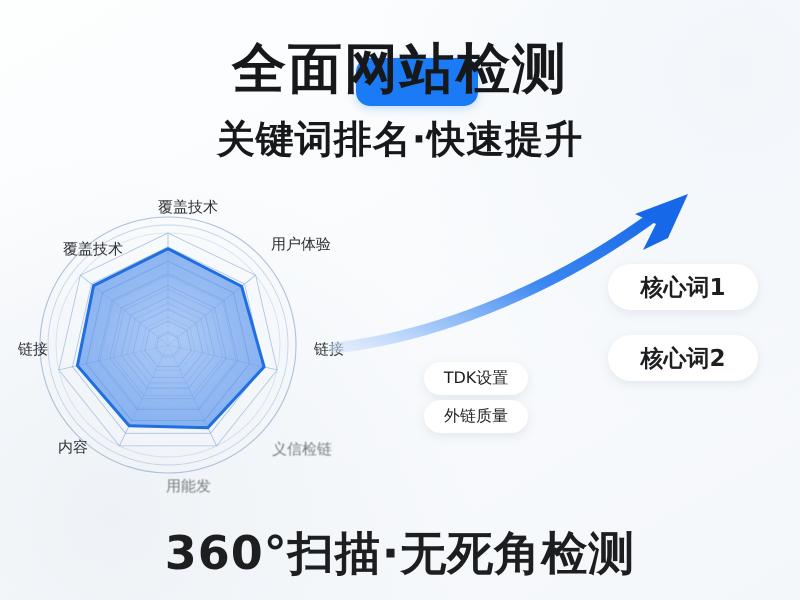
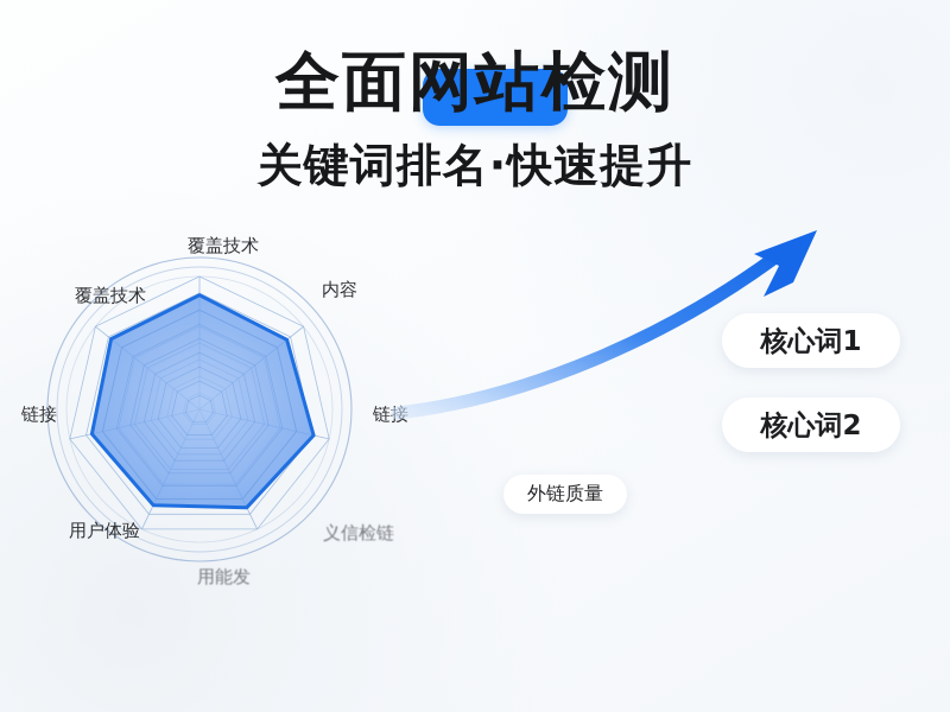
  全面网站检测
  关键词排名·快速提升
  覆盖技术
- 用户体验
+ 内容
  义信检链
  用能发
- 内容
+ 用户体验
  覆盖技术
  链接
- TDK设置
  外链质量
  核心词1
  核心词2
- 360°扫描·无死角检测
